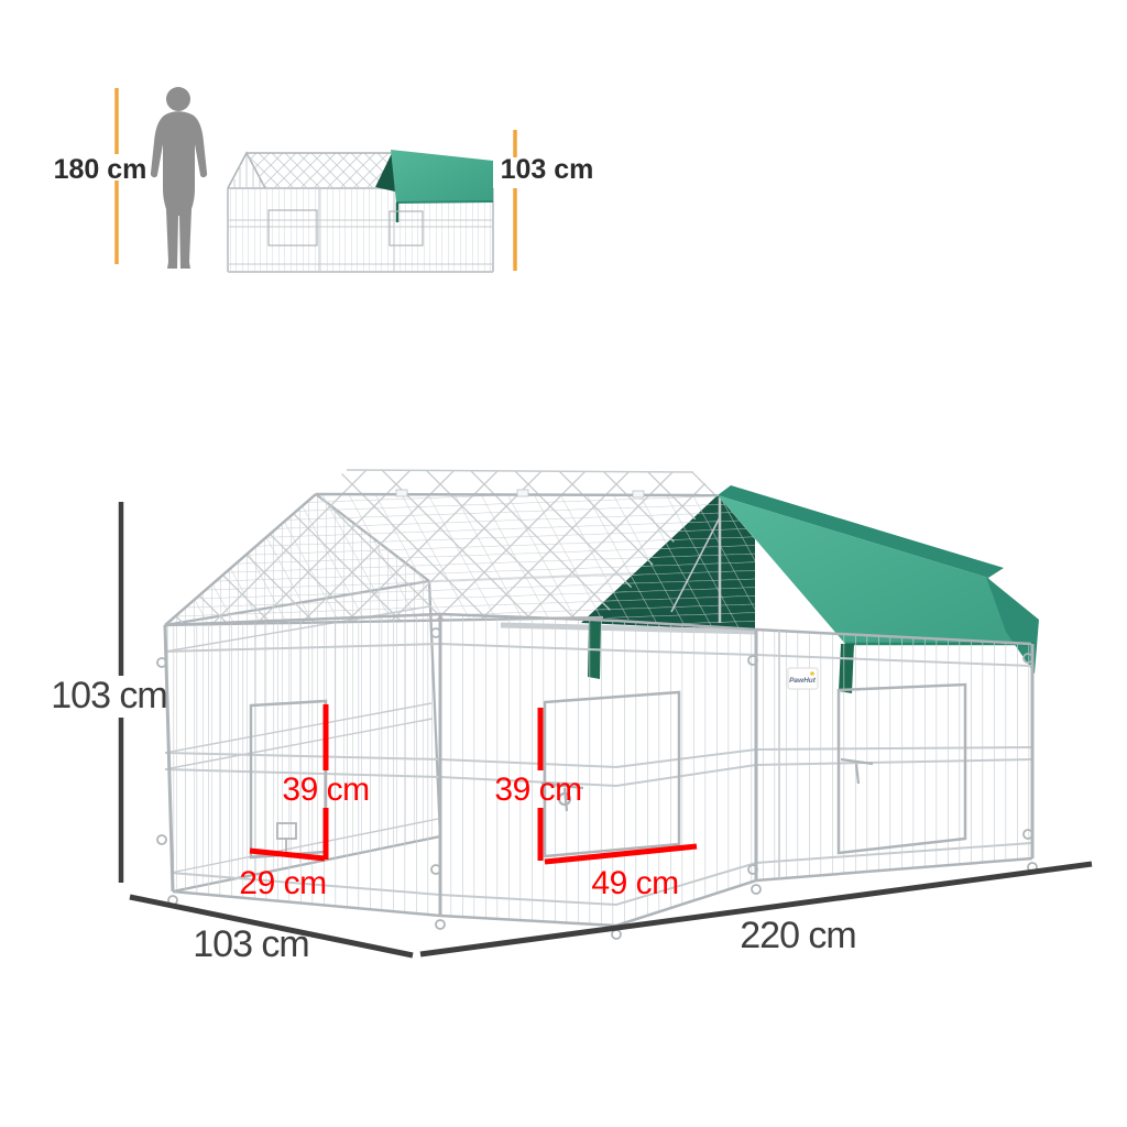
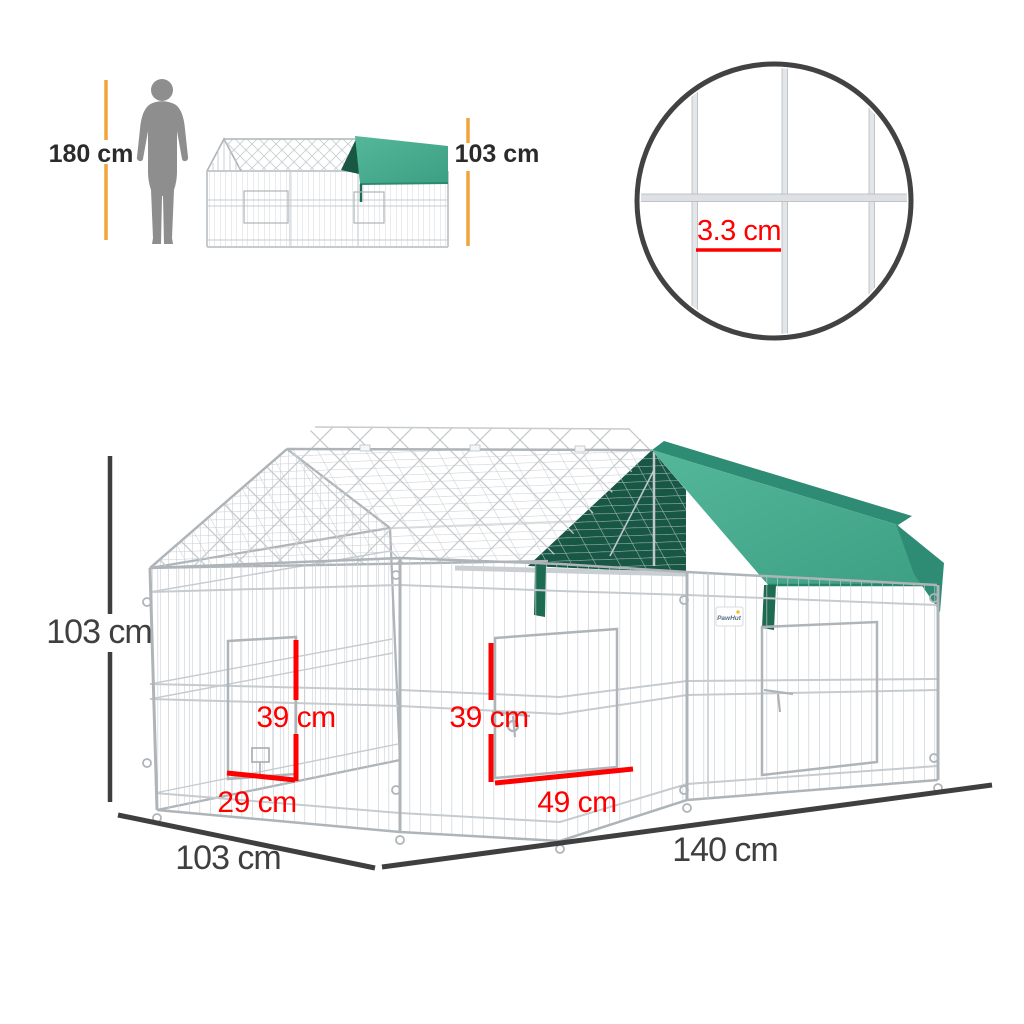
  180 cm
  103 cm
+ 3.3 cm
  103 cm
  103 cm
- 220 cm
+ 140 cm
  39 cm
  29 cm
  39 cm
  49 cm
